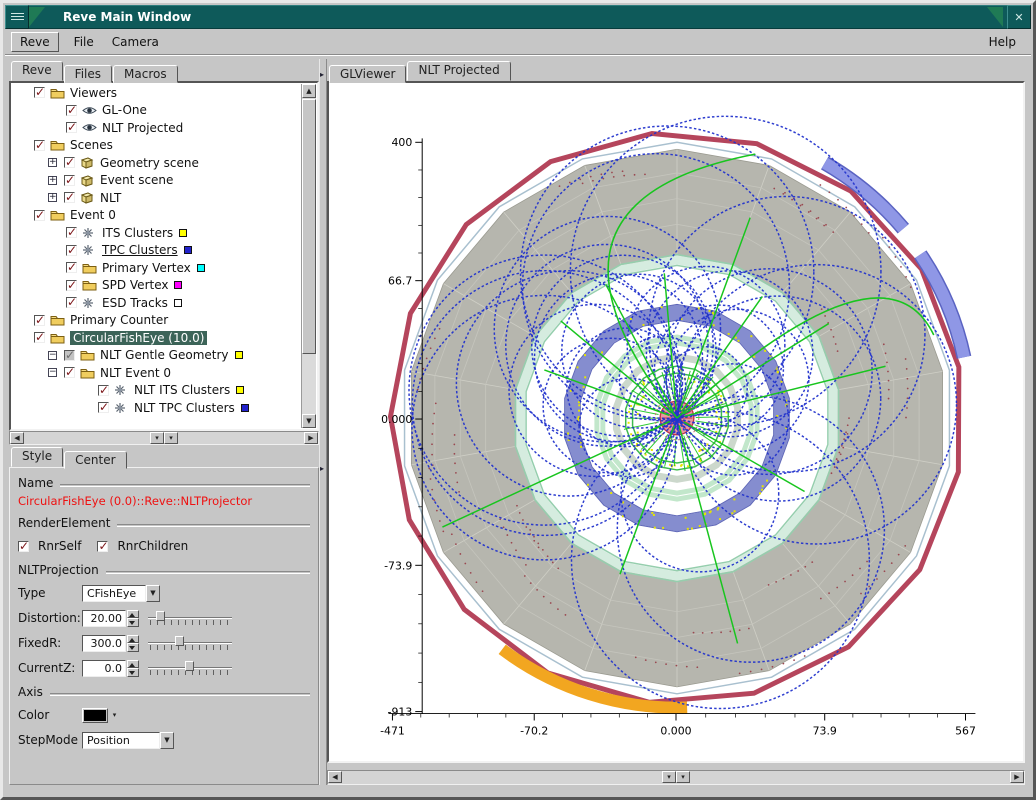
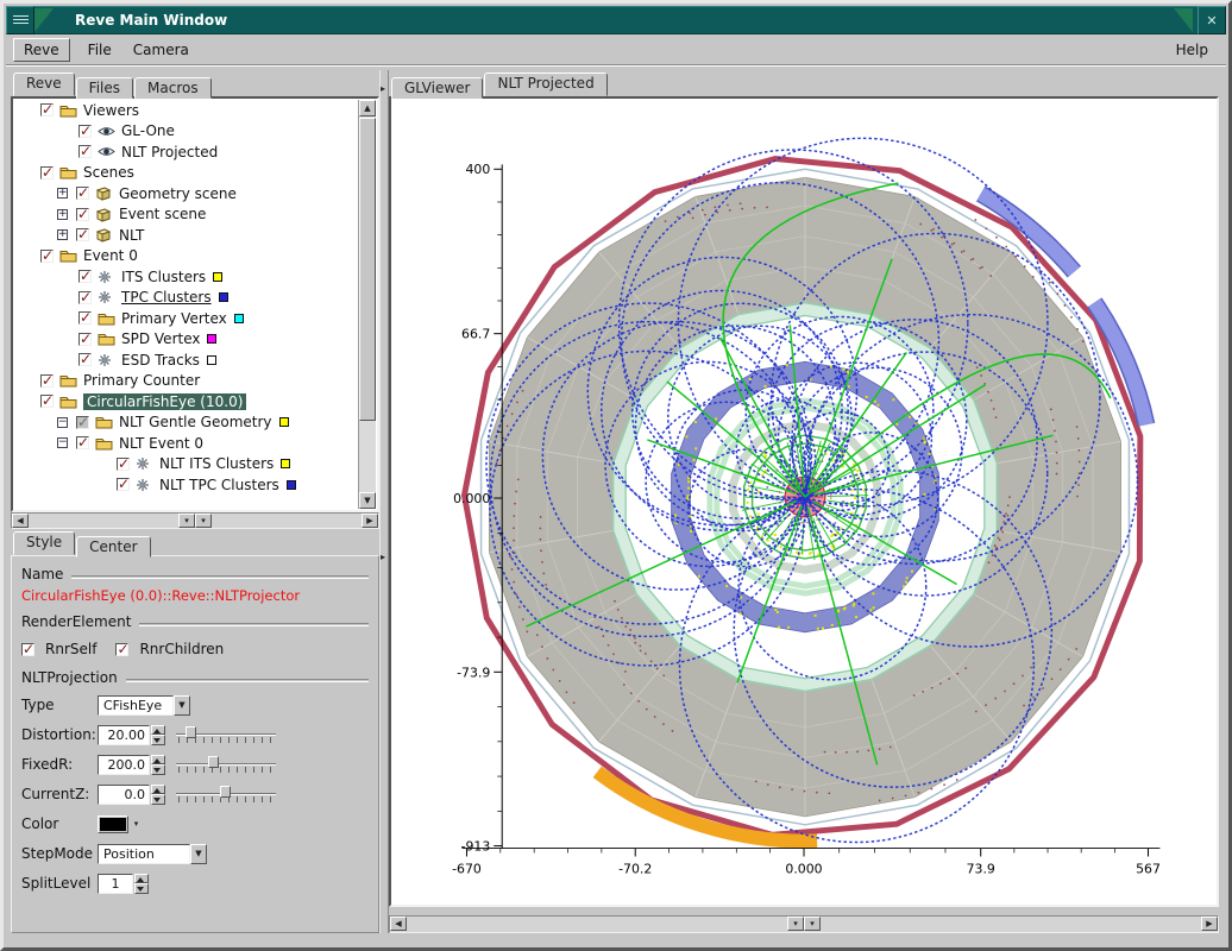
  Reve Main Window
  Reve
  File
  Camera
  Help
  Reve
  Files
  Macros
  Viewers
  GL-One
  NLT Projected
  Scenes
  +
  Geometry scene
  +
  Event scene
  +
  NLT
  Event 0
  ITS Clusters
  TPC Clusters
  Primary Vertex
  SPD Vertex
  ESD Tracks
  Primary Counter
  CircularFishEye (10.0)
  −
  NLT Gentle Geometry
  −
  NLT Event 0
  NLT ITS Clusters
  NLT TPC Clusters
  Style
  Center
  Name
  CircularFishEye (0.0)::Reve::NLTProjector
  RenderElement
  RnrSelf
  RnrChildren
  NLTProjection
  Type
  CFishEye
  Distortion:
  20.00
  FixedR:
- 300.0
+ 200.0
  CurrentZ:
  0.0
- Axis
  Color
  StepMode
  Position
+ SplitLevel
+ 1
  GLViewer
  NLT Projected
  400
  66.7
  0.000
  -73.9
  -913
- -471
+ -670
  -70.2
  0.000
  73.9
  567
